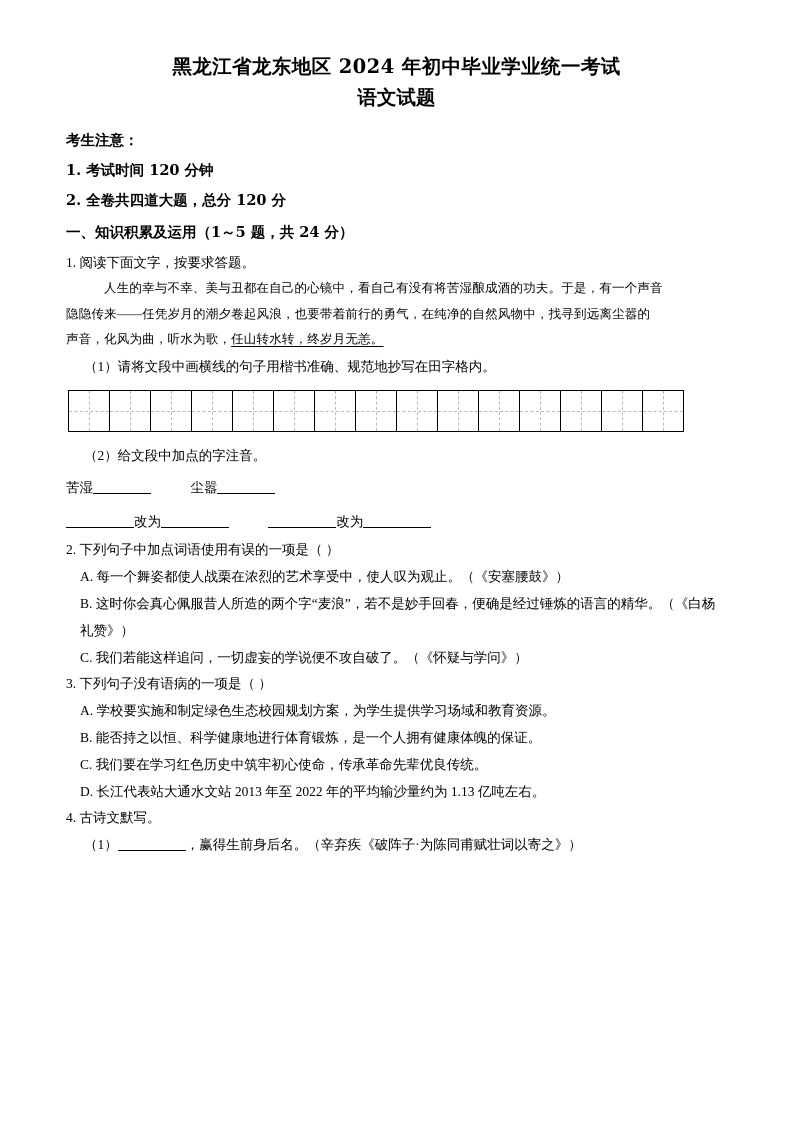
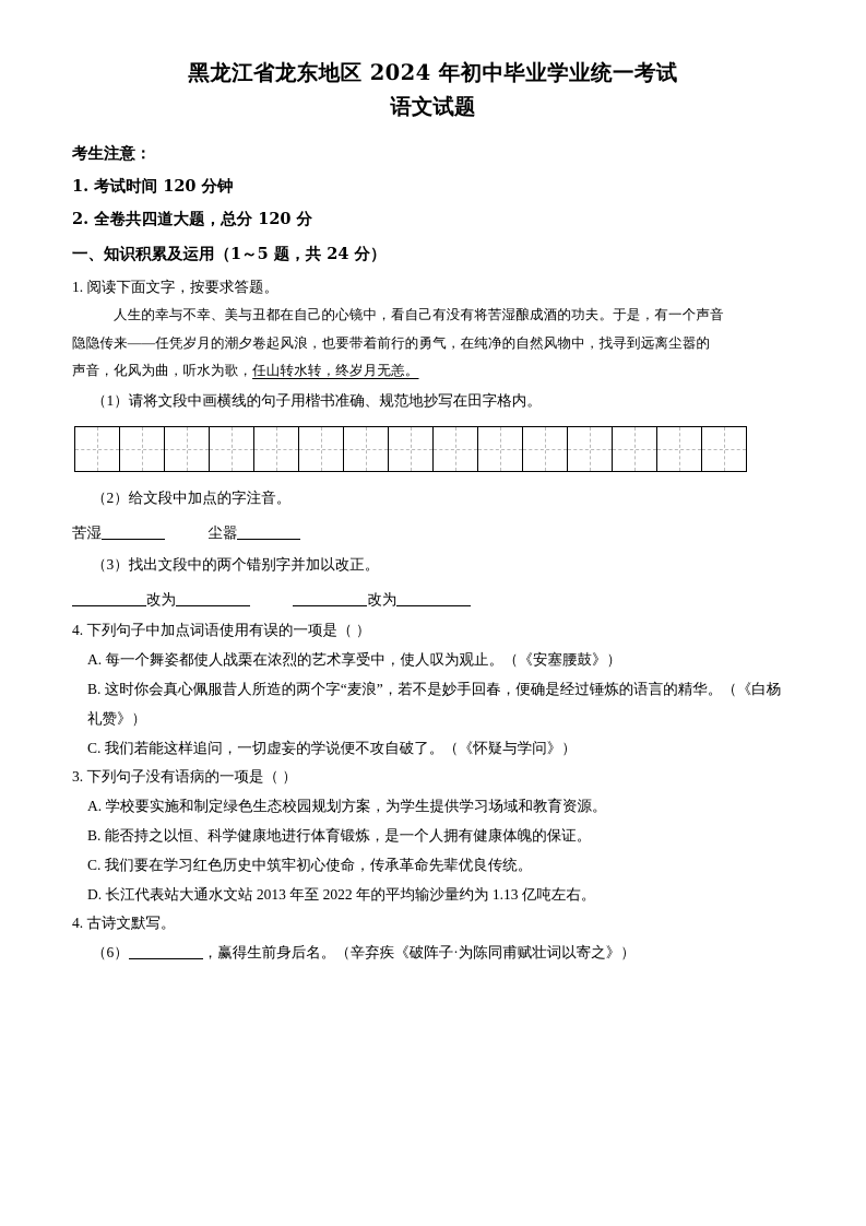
  黑龙江省龙东地区 2024 年初中毕业学业统一考试
  语文试题
  考生注意：
  1. 考试时间 120 分钟
  2. 全卷共四道大题，总分 120 分
  一、知识积累及运用（1～5 题，共 24 分）
  1. 阅读下面文字，按要求答题。
  人生的幸与不幸、美与丑都在自己的心镜中，看自己有没有将苦湿酿成酒的功夫。于是，有一个声音
  隐隐传来——任凭岁月的潮夕卷起风浪，也要带着前行的勇气，在纯净的自然风物中，找寻到远离尘嚣的
  声音，化风为曲，听水为歌，任山转水转，终岁月无恙。
  （1）请将文段中画横线的句子用楷书准确、规范地抄写在田字格内。
  （2）给文段中加点的字注音。
  苦湿 尘嚣
+ （3）找出文段中的两个错别字并加以改正。
  改为 改为
- 2. 下列句子中加点词语使用有误的一项是（ ）
+ 4. 下列句子中加点词语使用有误的一项是（ ）
  A. 每一个舞姿都使人战栗在浓烈的艺术享受中，使人叹为观止。（《安塞腰鼓》）
  B. 这时你会真心佩服昔人所造的两个字“麦浪”，若不是妙手回春，便确是经过锤炼的语言的精华。（《白杨礼赞》）
  C. 我们若能这样追问，一切虚妄的学说便不攻自破了。（《怀疑与学问》）
  3. 下列句子没有语病的一项是（ ）
  A. 学校要实施和制定绿色生态校园规划方案，为学生提供学习场域和教育资源。
  B. 能否持之以恒、科学健康地进行体育锻炼，是一个人拥有健康体魄的保证。
  C. 我们要在学习红色历史中筑牢初心使命，传承革命先辈优良传统。
  D. 长江代表站大通水文站 2013 年至 2022 年的平均输沙量约为 1.13 亿吨左右。
  4. 古诗文默写。
- （1） ，赢得生前身后名。（辛弃疾《破阵子·为陈同甫赋壮词以寄之》）
+ （6） ，赢得生前身后名。（辛弃疾《破阵子·为陈同甫赋壮词以寄之》）
